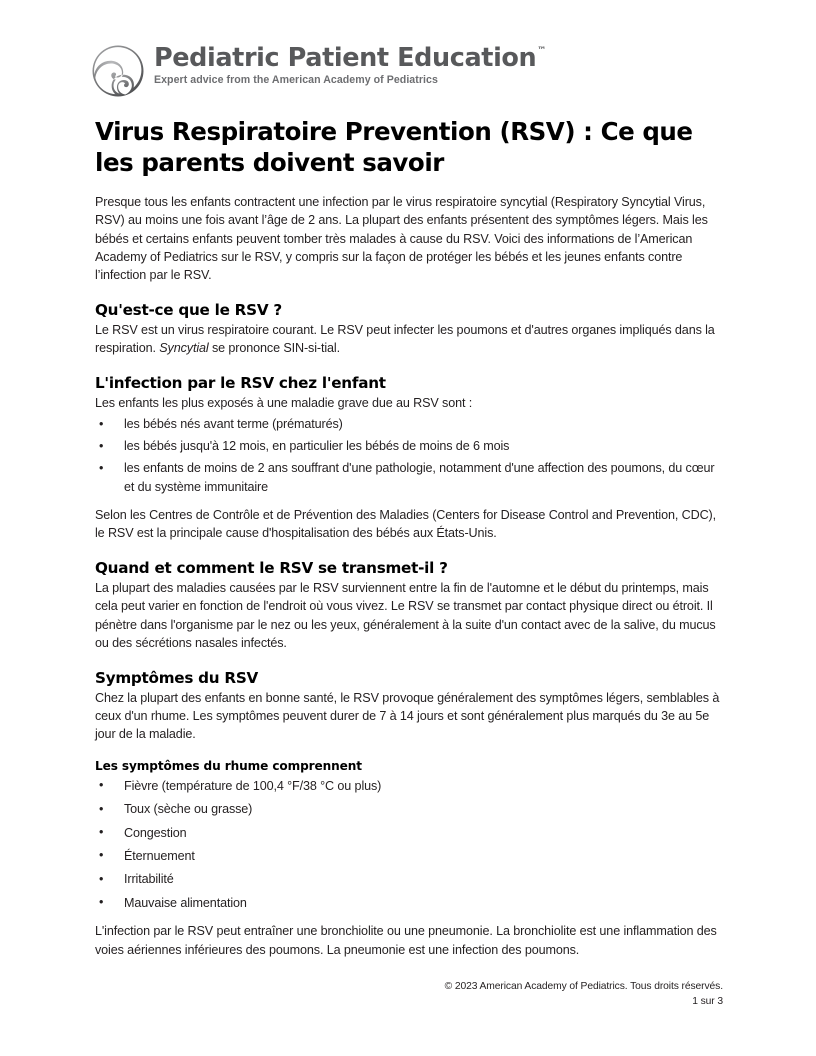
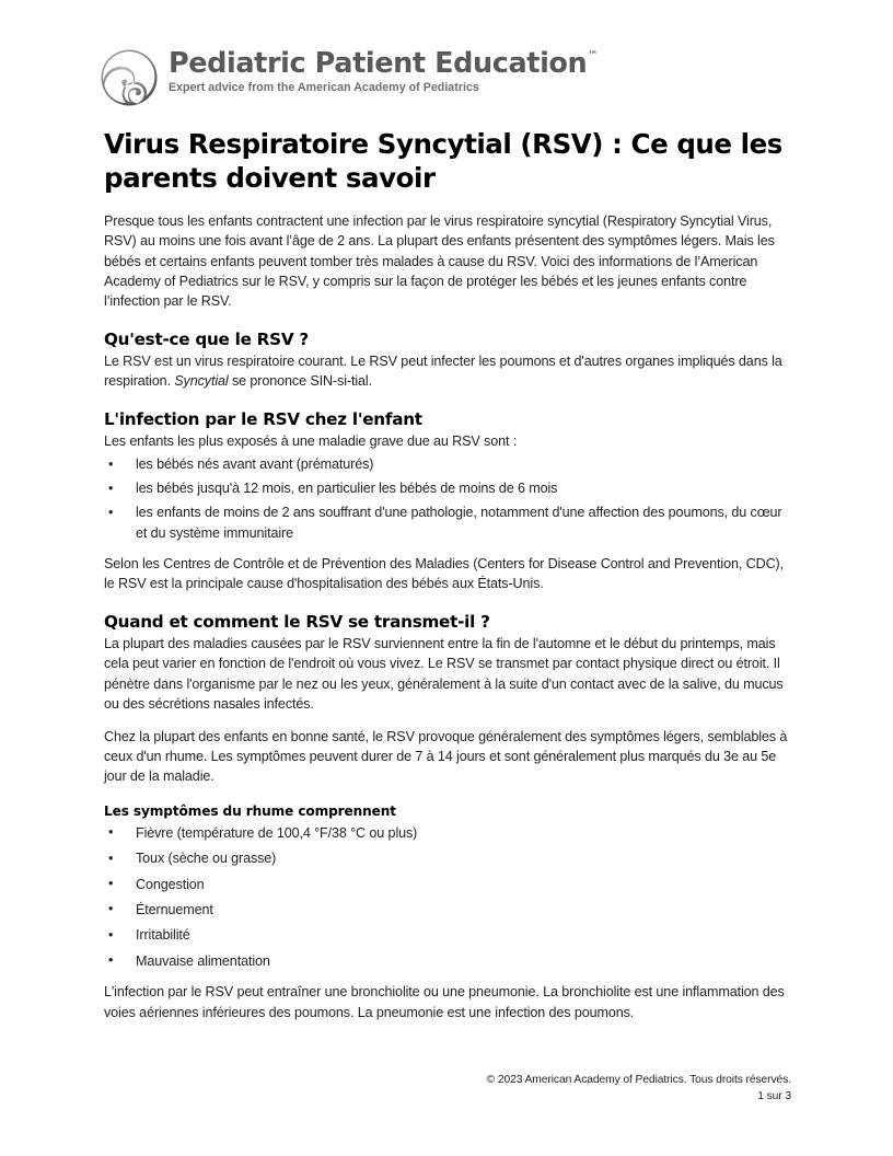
  Pediatric Patient Education
  ™
  Expert advice from the American Academy of Pediatrics
- Virus Respiratoire Prevention (RSV) : Ce que les parents doivent savoir
+ Virus Respiratoire Syncytial (RSV) : Ce que les parents doivent savoir
  Presque tous les enfants contractent une infection par le virus respiratoire syncytial (Respiratory Syncytial Virus, RSV) au moins une fois avant l’âge de 2 ans. La plupart des enfants présentent des symptômes légers. Mais les bébés et certains enfants peuvent tomber très malades à cause du RSV. Voici des informations de l’American Academy of Pediatrics sur le RSV, y compris sur la façon de protéger les bébés et les jeunes enfants contre l’infection par le RSV.
  Qu'est-ce que le RSV ?
  Le RSV est un virus respiratoire courant. Le RSV peut infecter les poumons et d'autres organes impliqués dans la respiration. Syncytial se prononce SIN-si-tial.
  L'infection par le RSV chez l'enfant
  Les enfants les plus exposés à une maladie grave due au RSV sont :
- les bébés nés avant terme (prématurés)
+ les bébés nés avant avant (prématurés)
  les bébés jusqu'à 12 mois, en particulier les bébés de moins de 6 mois
  les enfants de moins de 2 ans souffrant d'une pathologie, notamment d'une affection des poumons, du cœur et du système immunitaire
  Selon les Centres de Contrôle et de Prévention des Maladies (Centers for Disease Control and Prevention, CDC), le RSV est la principale cause d'hospitalisation des bébés aux États-Unis.
  Quand et comment le RSV se transmet-il ?
  La plupart des maladies causées par le RSV surviennent entre la fin de l'automne et le début du printemps, mais cela peut varier en fonction de l'endroit où vous vivez. Le RSV se transmet par contact physique direct ou étroit. Il pénètre dans l'organisme par le nez ou les yeux, généralement à la suite d'un contact avec de la salive, du mucus ou des sécrétions nasales infectés.
- Symptômes du RSV
  Chez la plupart des enfants en bonne santé, le RSV provoque généralement des symptômes légers, semblables à ceux d'un rhume. Les symptômes peuvent durer de 7 à 14 jours et sont généralement plus marqués du 3e au 5e jour de la maladie.
  Les symptômes du rhume comprennent
  Fièvre (température de 100,4 °F/38 °C ou plus)
  Toux (sèche ou grasse)
  Congestion
  Éternuement
  Irritabilité
  Mauvaise alimentation
  L'infection par le RSV peut entraîner une bronchiolite ou une pneumonie. La bronchiolite est une inflammation des voies aériennes inférieures des poumons. La pneumonie est une infection des poumons.
  © 2023 American Academy of Pediatrics. Tous droits réservés.
  1 sur 3
